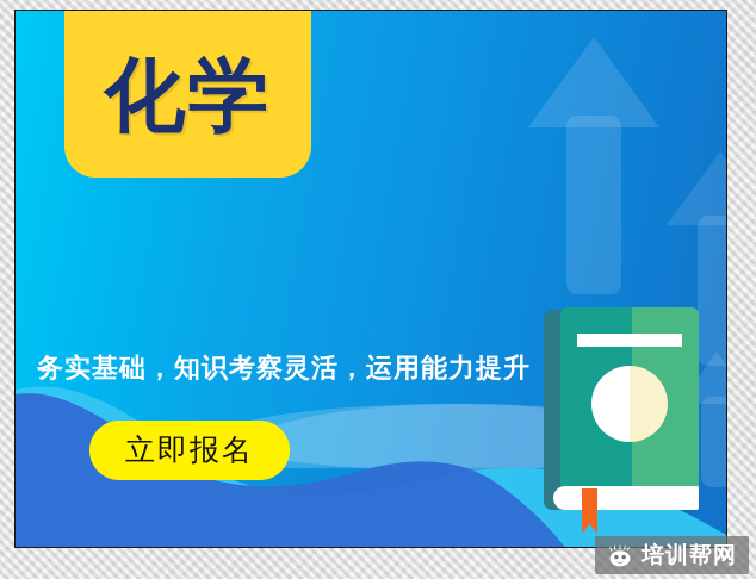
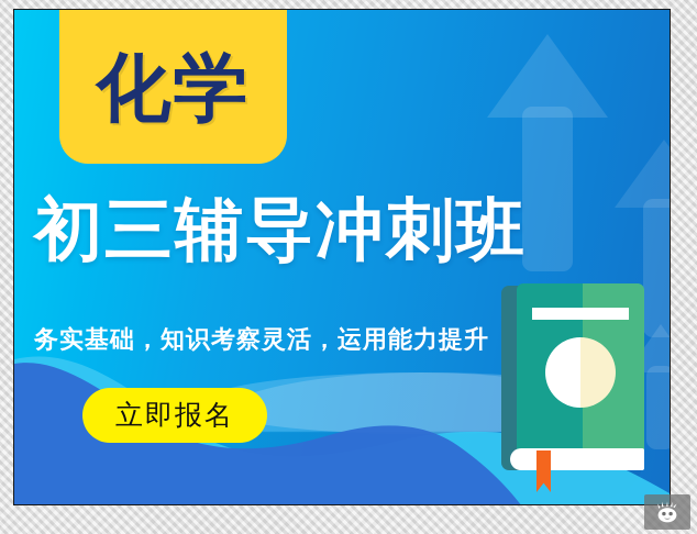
  化学
+ 初三辅导冲刺班
  务实基础，知识考察灵活，运用能力提升
  立即报名
- 培训帮网
